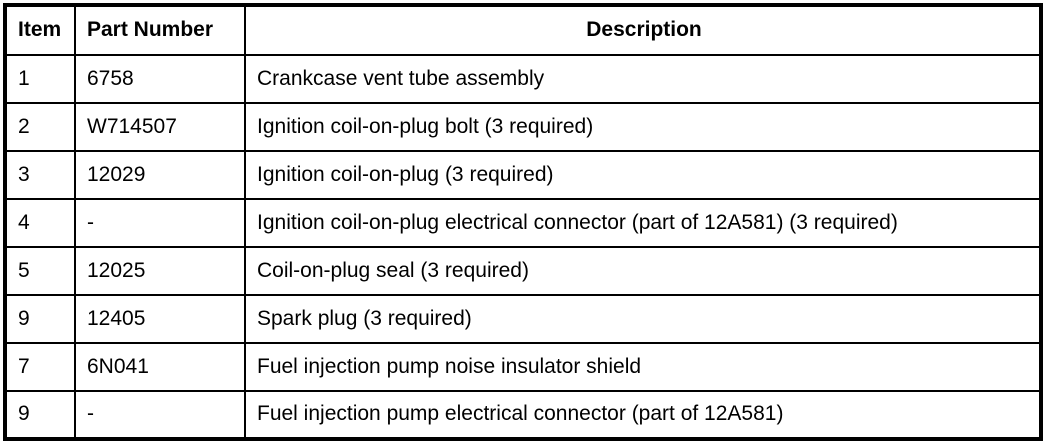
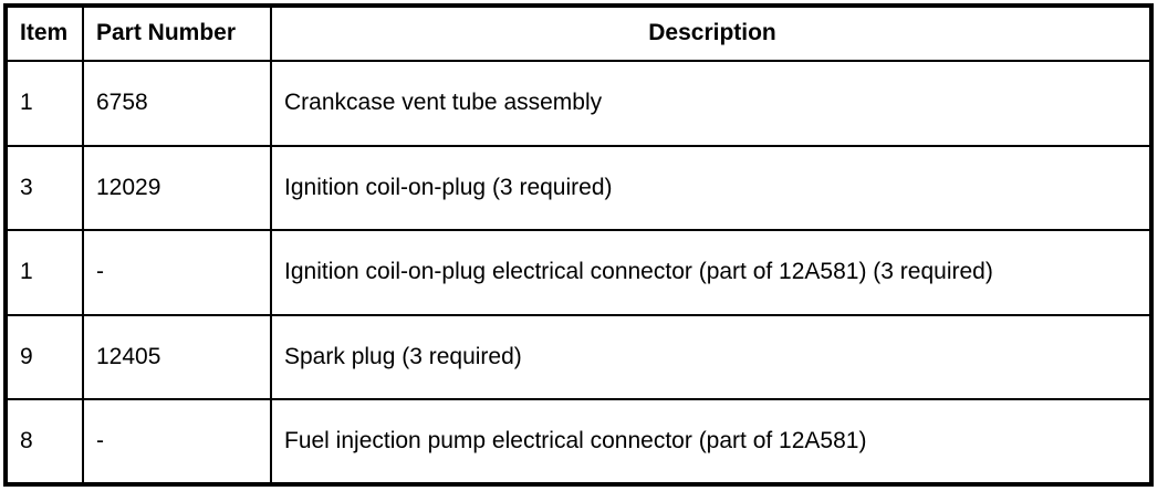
  Item	Part Number	Description
  1	6758	Crankcase vent tube assembly
- 2	W714507	Ignition coil-on-plug bolt (3 required)
  3	12029	Ignition coil-on-plug (3 required)
- 4	-	Ignition coil-on-plug electrical connector (part of 12A581) (3 required)
+ 1	-	Ignition coil-on-plug electrical connector (part of 12A581) (3 required)
- 5	12025	Coil-on-plug seal (3 required)
  9	12405	Spark plug (3 required)
- 7	6N041	Fuel injection pump noise insulator shield
- 9	-	Fuel injection pump electrical connector (part of 12A581)
+ 8	-	Fuel injection pump electrical connector (part of 12A581)
